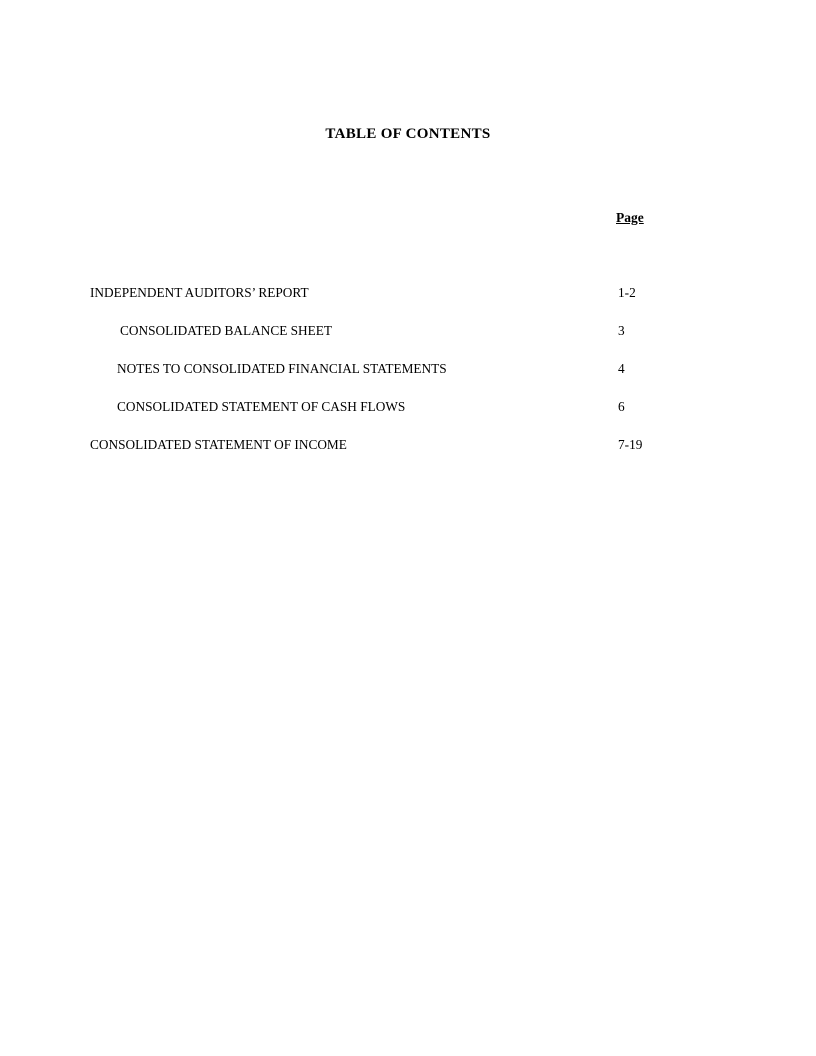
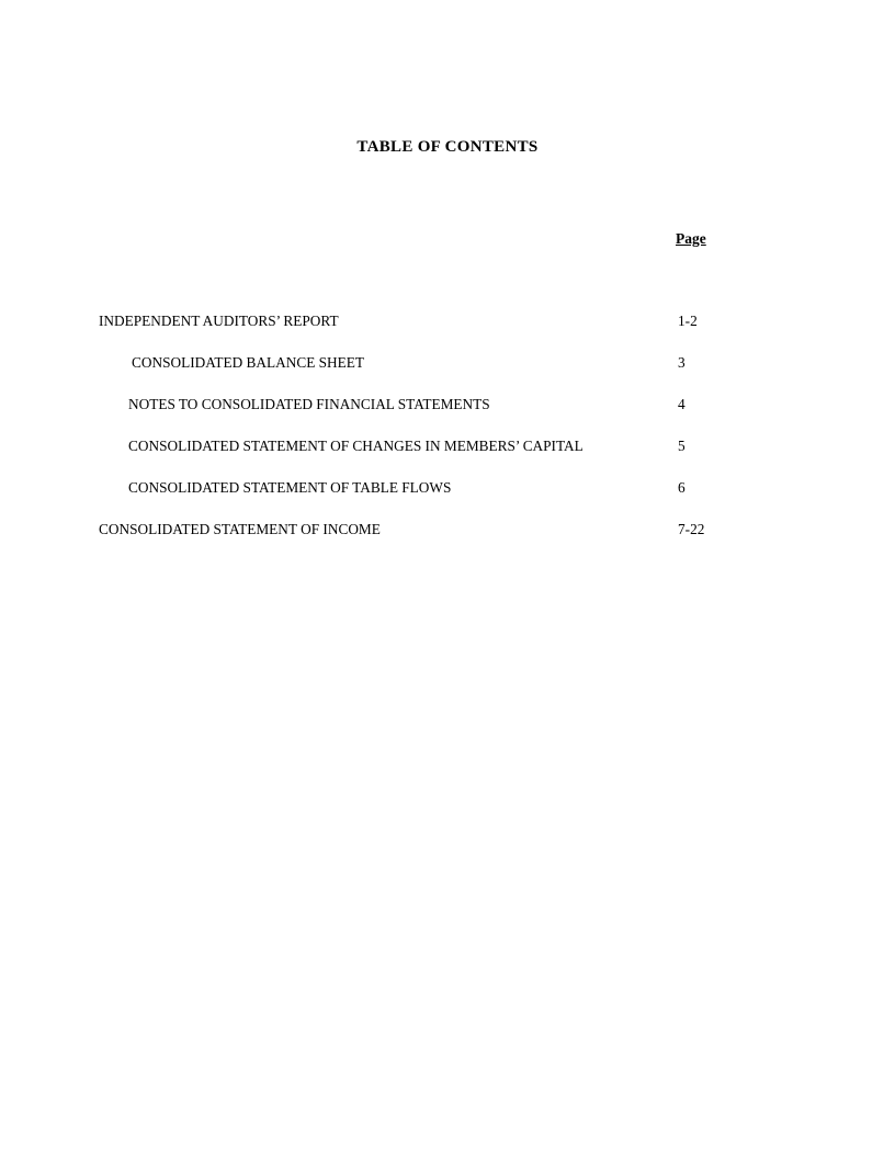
  TABLE OF CONTENTS
  Page
  INDEPENDENT AUDITORS’ REPORT
  1-2
  CONSOLIDATED BALANCE SHEET
  3
  NOTES TO CONSOLIDATED FINANCIAL STATEMENTS
  4
+ CONSOLIDATED STATEMENT OF CHANGES IN MEMBERS’ CAPITAL
+ 5
- CONSOLIDATED STATEMENT OF CASH FLOWS
+ CONSOLIDATED STATEMENT OF TABLE FLOWS
  6
  CONSOLIDATED STATEMENT OF INCOME
- 7-19
+ 7-22
